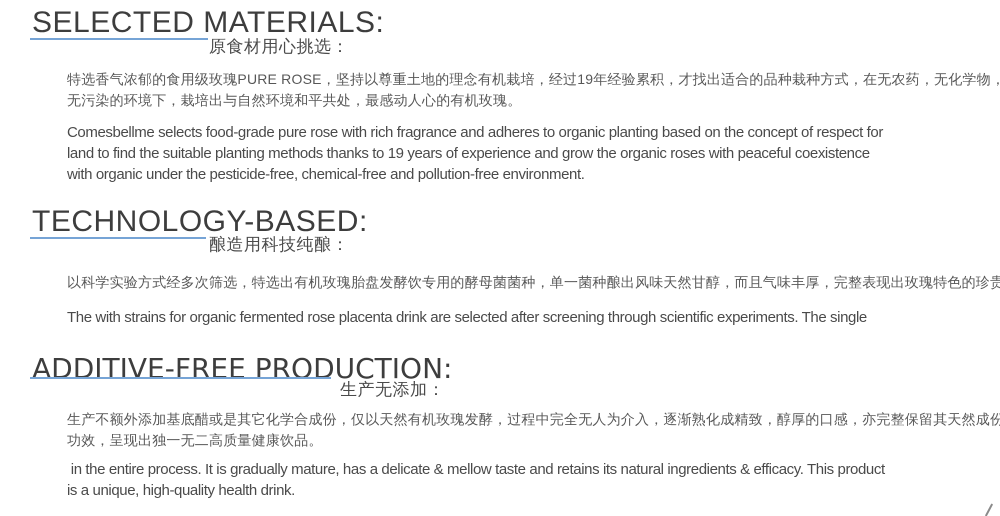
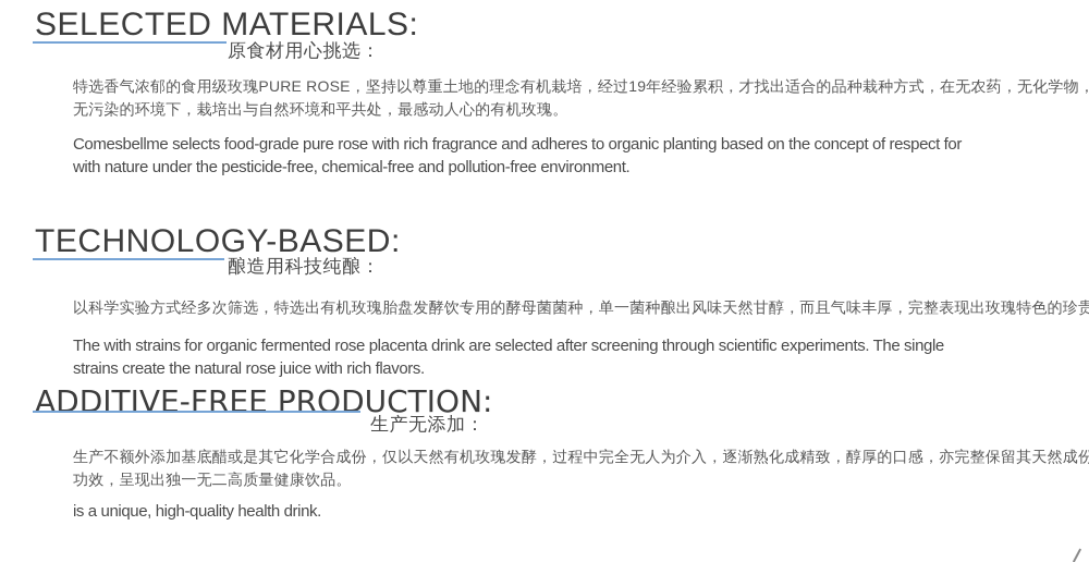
  SELECTED MATERIALS:
  原食材用心挑选：
  特选香气浓郁的食用级玫瑰PURE ROSE，坚持以尊重土地的理念有机栽培，经过19年经验累积，才找出适合的品种栽种方式，在无农药，无化学物，
  无污染的环境下，栽培出与自然环境和平共处，最感动人心的有机玫瑰。
  Comesbellme selects food-grade pure rose with rich fragrance and adheres to organic planting based on the concept of respect for
- land to find the suitable planting methods thanks to 19 years of experience and grow the organic roses with peaceful coexistence
- with organic under the pesticide-free, chemical-free and pollution-free environment.
+ with nature under the pesticide-free, chemical-free and pollution-free environment.
  TECHNOLOGY-BASED:
  酿造用科技纯酿：
  以科学实验方式经多次筛选，特选出有机玫瑰胎盘发酵饮专用的酵母菌菌种，单一菌种酿出风味天然甘醇，而且气味丰厚，完整表现出玫瑰特色的珍贵
  The with strains for organic fermented rose placenta drink are selected after screening through scientific experiments. The single
+ strains create the natural rose juice with rich flavors.
  ADDITIVE-FREE PRODUCTION:
  生产无添加：
  生产不额外添加基底醋或是其它化学合成份，仅以天然有机玫瑰发酵，过程中完全无人为介入，逐渐熟化成精致，醇厚的口感，亦完整保留其天然成份
  功效，呈现出独一无二高质量健康饮品。
- in the entire process. It is gradually mature, has a delicate & mellow taste and retains its natural ingredients & efficacy. This product
  is a unique, high-quality health drink.
